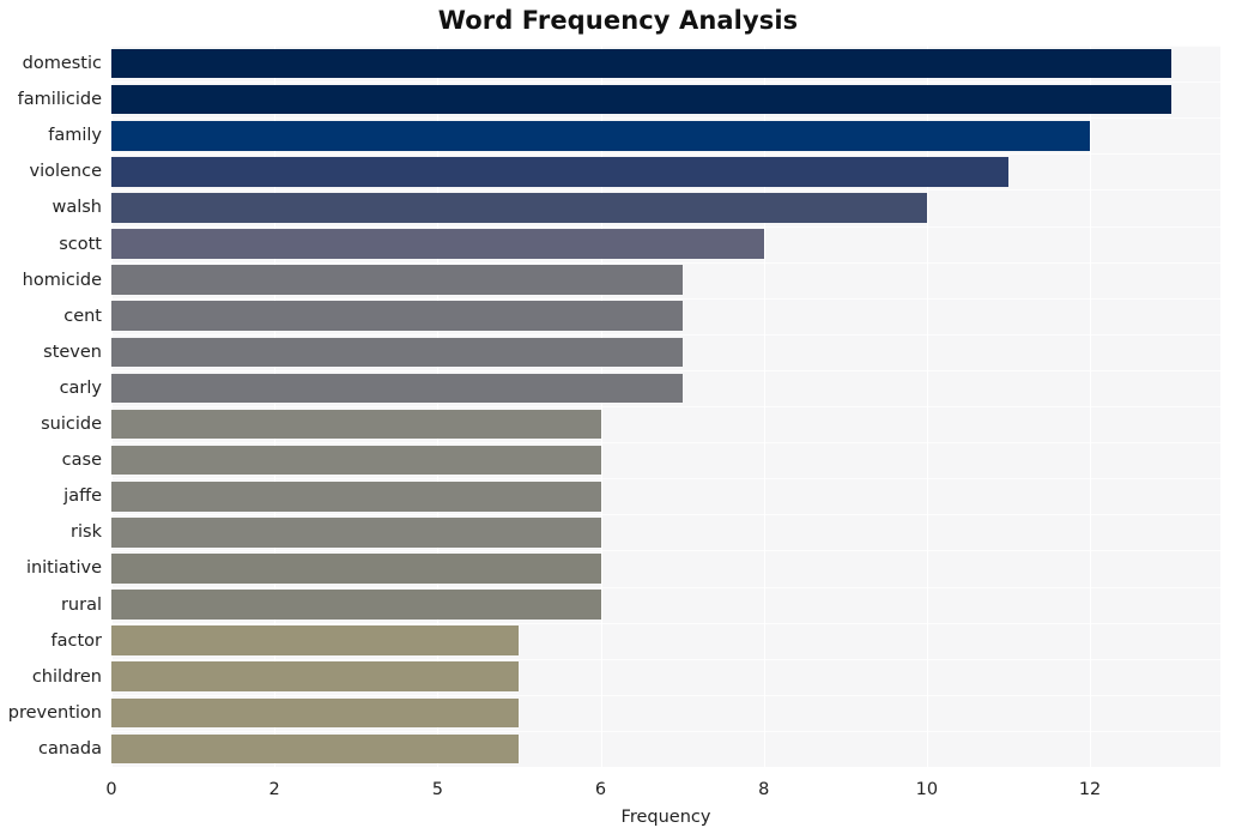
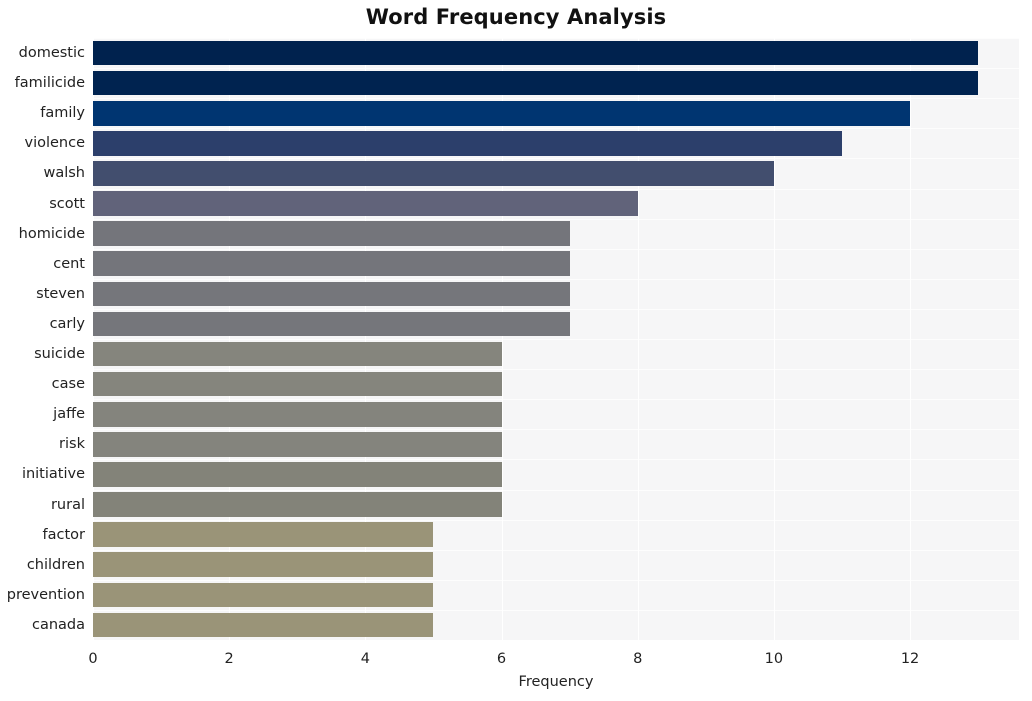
  Word Frequency Analysis
  domestic
  familicide
  family
  violence
  walsh
  scott
  homicide
  cent
  steven
  carly
  suicide
  case
  jaffe
  risk
  initiative
  rural
  factor
  children
  prevention
  canada
  0
  2
- 5
+ 4
  6
  8
  10
  12
  Frequency
